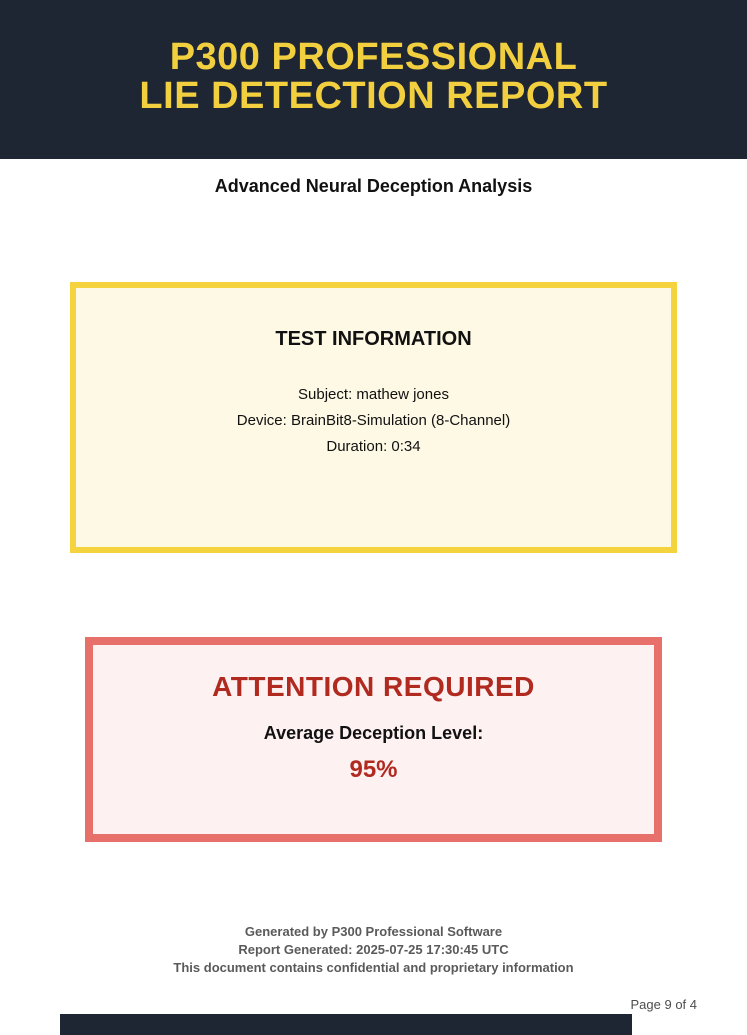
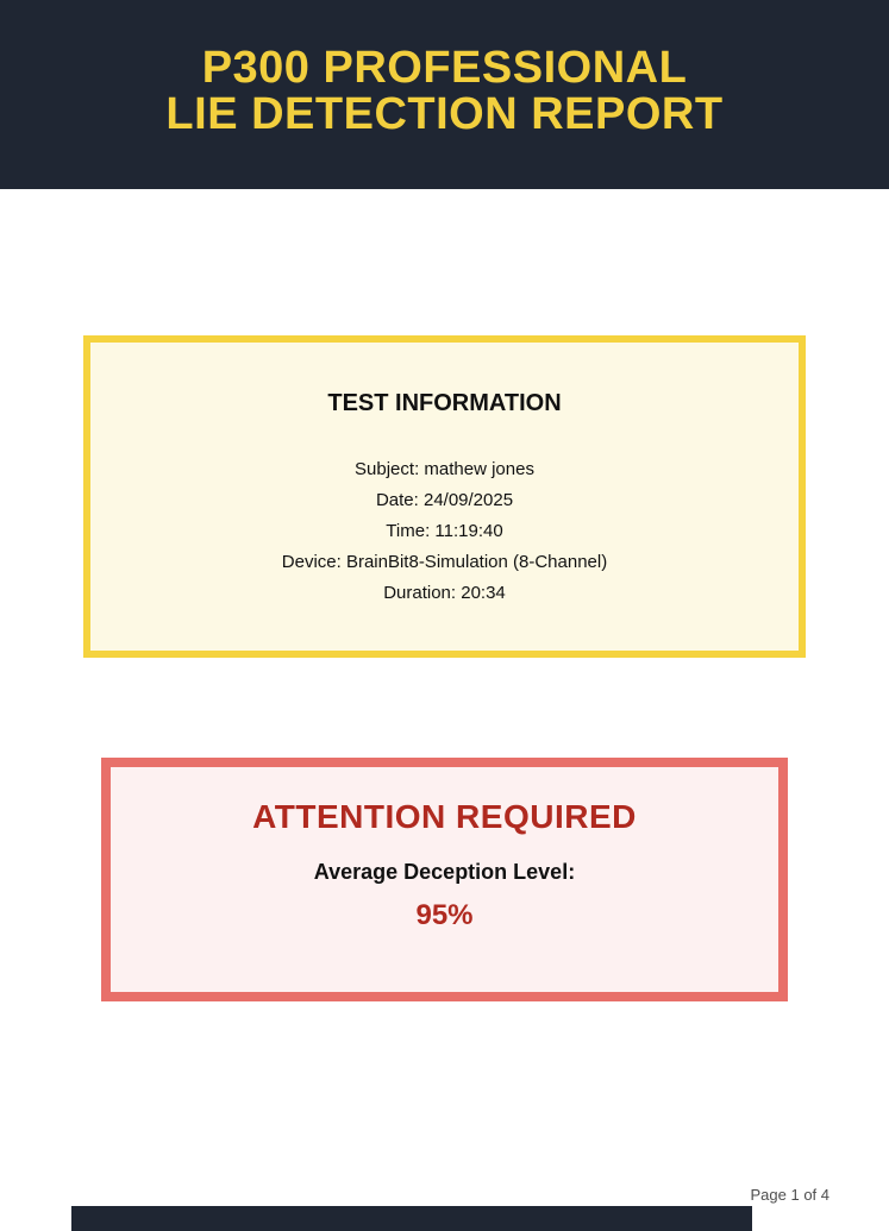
  P300 PROFESSIONAL
  LIE DETECTION REPORT
- Advanced Neural Deception Analysis
  TEST INFORMATION
  Subject: mathew jones
+ Date: 24/09/2025
+ Time: 11:19:40
  Device: BrainBit8-Simulation (8-Channel)
- Duration: 0:34
+ Duration: 20:34
  ATTENTION REQUIRED
  Average Deception Level:
  95%
- Generated by P300 Professional Software
- Report Generated: 2025-07-25 17:30:45 UTC
- This document contains confidential and proprietary information
- Page 9 of 4
+ Page 1 of 4
